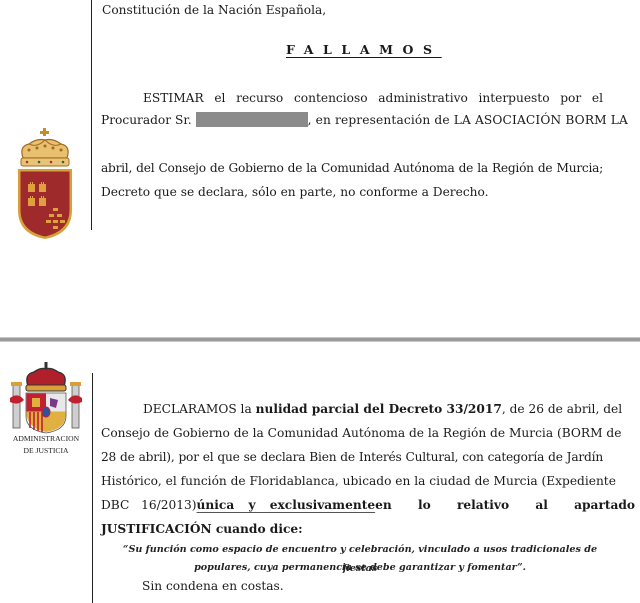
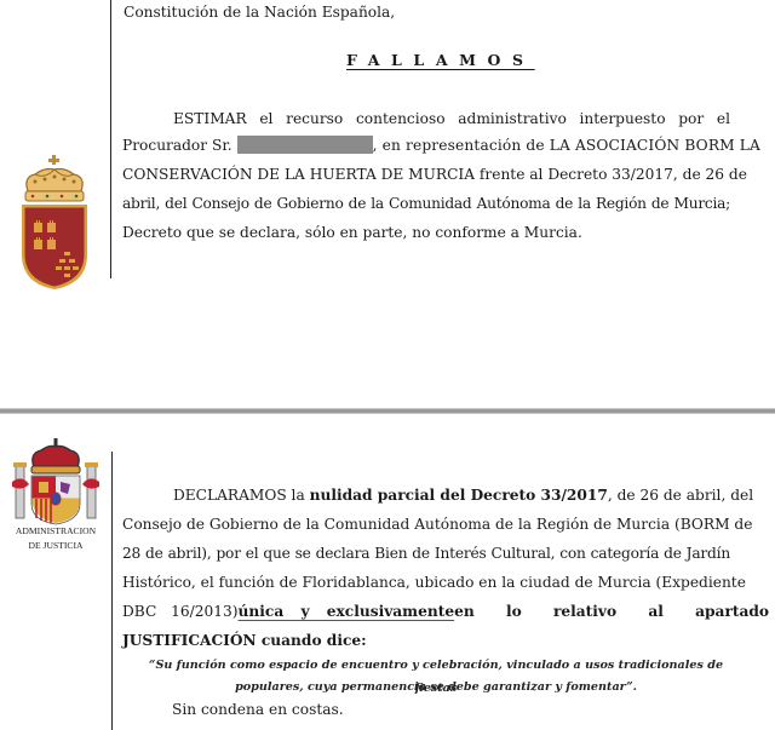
  Constitución de la Nación Española,
  FALLAMOS
  ESTIMAR el recurso contencioso administrativo interpuesto por el
  Procurador Sr. , en representación de LA ASOCIACIÓN BORM LA
+ CONSERVACIÓN DE LA HUERTA DE MURCIA frente al Decreto 33/2017, de 26 de
  abril, del Consejo de Gobierno de la Comunidad Autónoma de la Región de Murcia;
- Decreto que se declara, sólo en parte, no conforme a Derecho.
+ Decreto que se declara, sólo en parte, no conforme a Murcia.
  ADMINISTRACION
  DE JUSTICIA
  DECLARAMOS la nulidad parcial del Decreto 33/2017, de 26 de abril, del
  Consejo de Gobierno de la Comunidad Autónoma de la Región de Murcia (BORM de
  28 de abril), por el que se declara Bien de Interés Cultural, con categoría de Jardín
  Histórico, el función de Floridablanca, ubicado en la ciudad de Murcia (Expediente
  DBC 16/2013)
  única y exclusivamente
  en lo relativo al apartado
  JUSTIFICACIÓN cuando dice:
  “Su función como espacio de encuentro y celebración, vinculado a usos tradicionales de fiestas
  populares, cuya permanencia se debe garantizar y fomentar”.
  Sin condena en costas.
